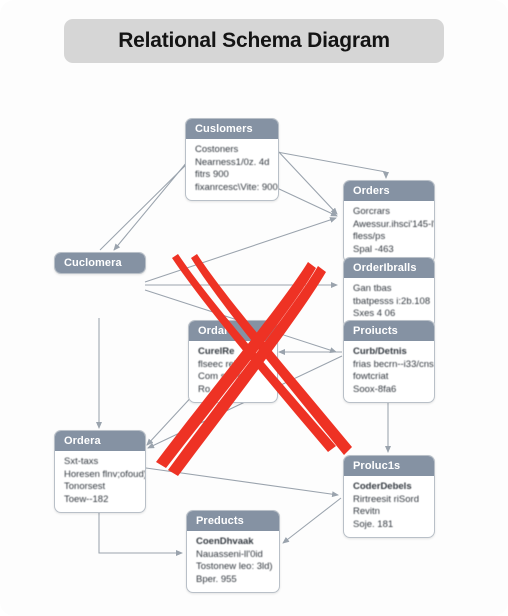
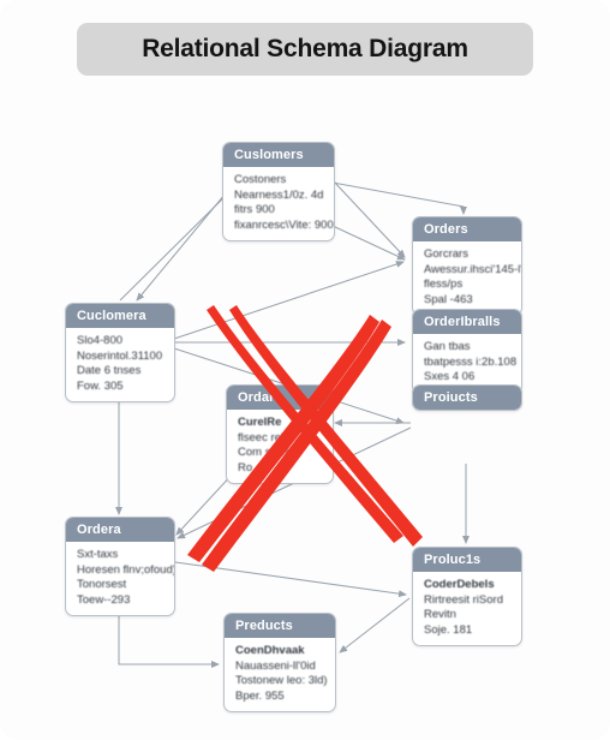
  Relational Schema Diagram
  Cuslomers
  Costoners
  Nearness1/0z. 4d
  fitrs 900
  fixanrcesc\Vite: 900
  Orders
  Gorcrars
  Awessur.ihsci'145-l
  fless/ps
  Spal -463
  Cuclomera
+ Slo4-800
+ Noserintol.31100
+ Date 6 tnses
+ Fow. 305
  OrderIbralls
  Gan tbas
  tbatpesss i:2b.108
  Sxes 4 06
  Ordar
  CurelRe
  flseec re
  Ro
  Proiucts
- Curb/Detnis
- frias becrn--i33/cns
- fowtcriat
- Soox-8fa6
  Ordera
  Sxt-taxs
  Horesen flnv;ofoud
  Tonorsest
- Toew--182
+ Toew--293
  Proluc1s
  CoderDebels
  Rirtreesit riSord
  Revitn
  Soje. 181
  Preducts
  CoenDhvaak
  Nauasseni-ll'0id
  Tostonew leo: 3ld)
  Bper. 955
